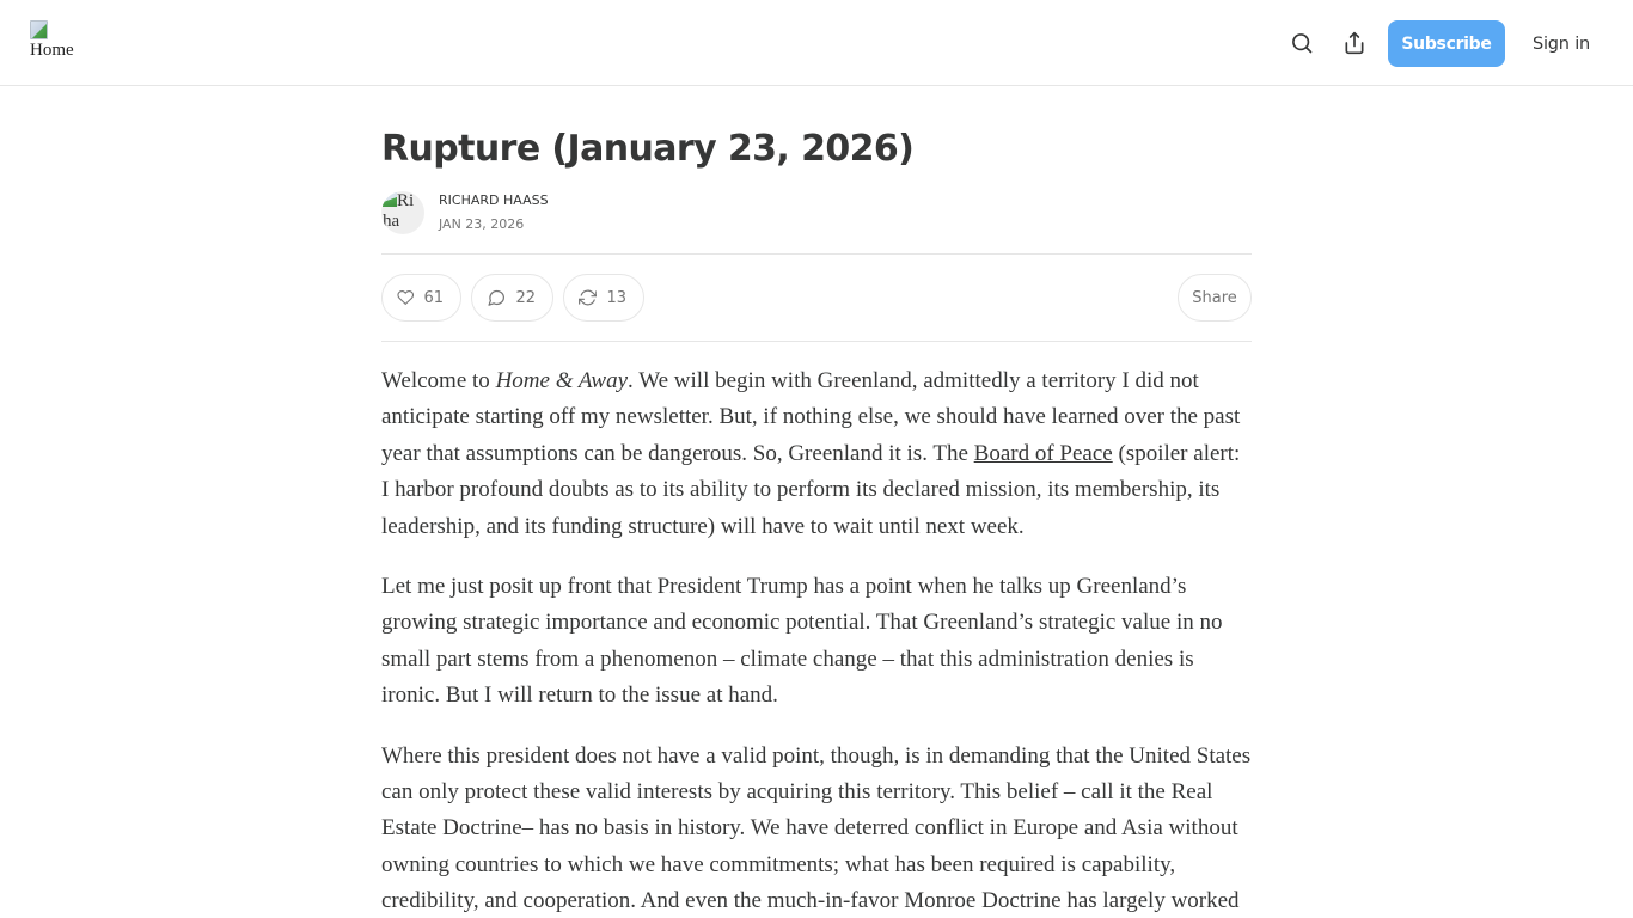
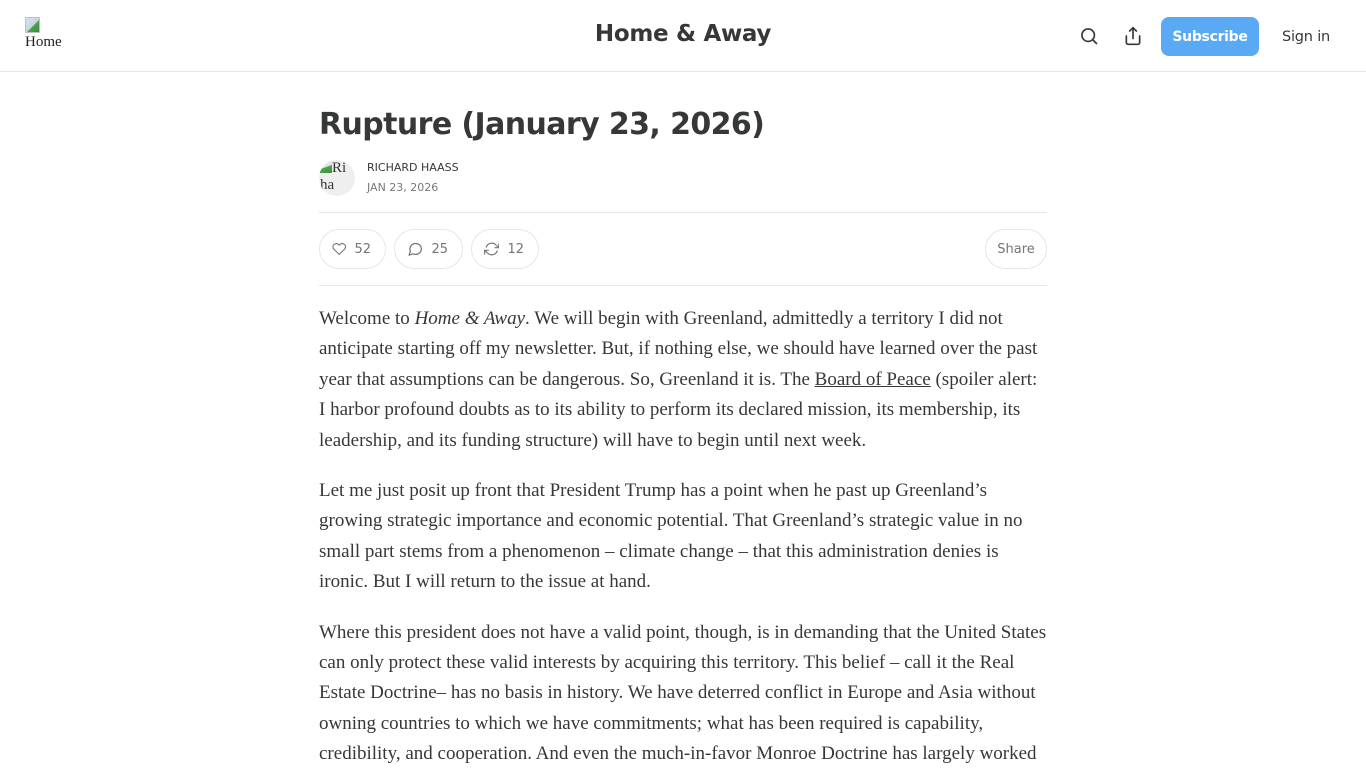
  Home
+ Home & Away
  Subscribe
  Sign in
  Rupture (January 23, 2026)
  Ri ha
  RICHARD HAASS
  JAN 23, 2026
- 61
+ 52
- 22
+ 25
- 13
+ 12
  Share
- Welcome to Home & Away. We will begin with Greenland, admittedly a territory I did not anticipate starting off my newsletter. But, if nothing else, we should have learned over the past year that assumptions can be dangerous. So, Greenland it is. The Board of Peace (spoiler alert: I harbor profound doubts as to its ability to perform its declared mission, its membership, its leadership, and its funding structure) will have to wait until next week.
+ Welcome to Home & Away. We will begin with Greenland, admittedly a territory I did not anticipate starting off my newsletter. But, if nothing else, we should have learned over the past year that assumptions can be dangerous. So, Greenland it is. The Board of Peace (spoiler alert: I harbor profound doubts as to its ability to perform its declared mission, its membership, its leadership, and its funding structure) will have to begin until next week.
- Let me just posit up front that President Trump has a point when he talks up Greenland’s growing strategic importance and economic potential. That Greenland’s strategic value in no small part stems from a phenomenon – climate change – that this administration denies is ironic. But I will return to the issue at hand.
+ Let me just posit up front that President Trump has a point when he past up Greenland’s growing strategic importance and economic potential. That Greenland’s strategic value in no small part stems from a phenomenon – climate change – that this administration denies is ironic. But I will return to the issue at hand.
  Where this president does not have a valid point, though, is in demanding that the United States can only protect these valid interests by acquiring this territory. This belief – call it the Real Estate Doctrine– has no basis in history. We have deterred conflict in Europe and Asia without owning countries to which we have commitments; what has been required is capability, credibility, and cooperation. And even the much-in-favor Monroe Doctrine has largely worked
